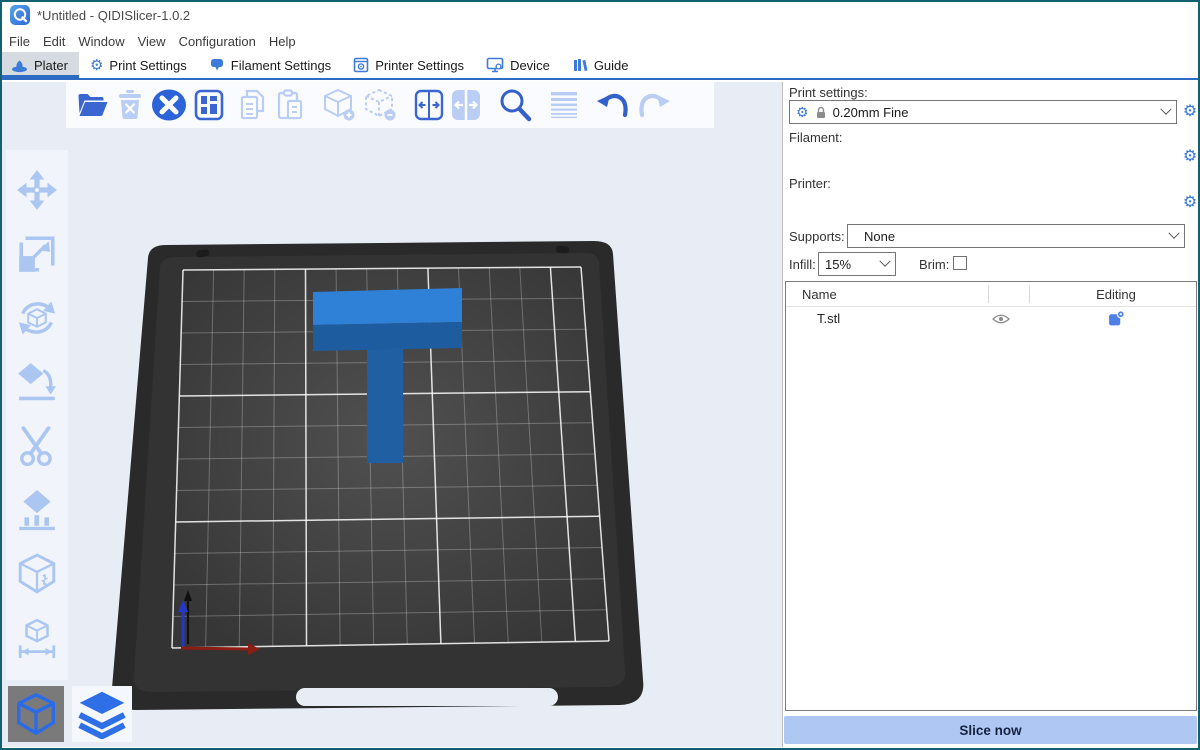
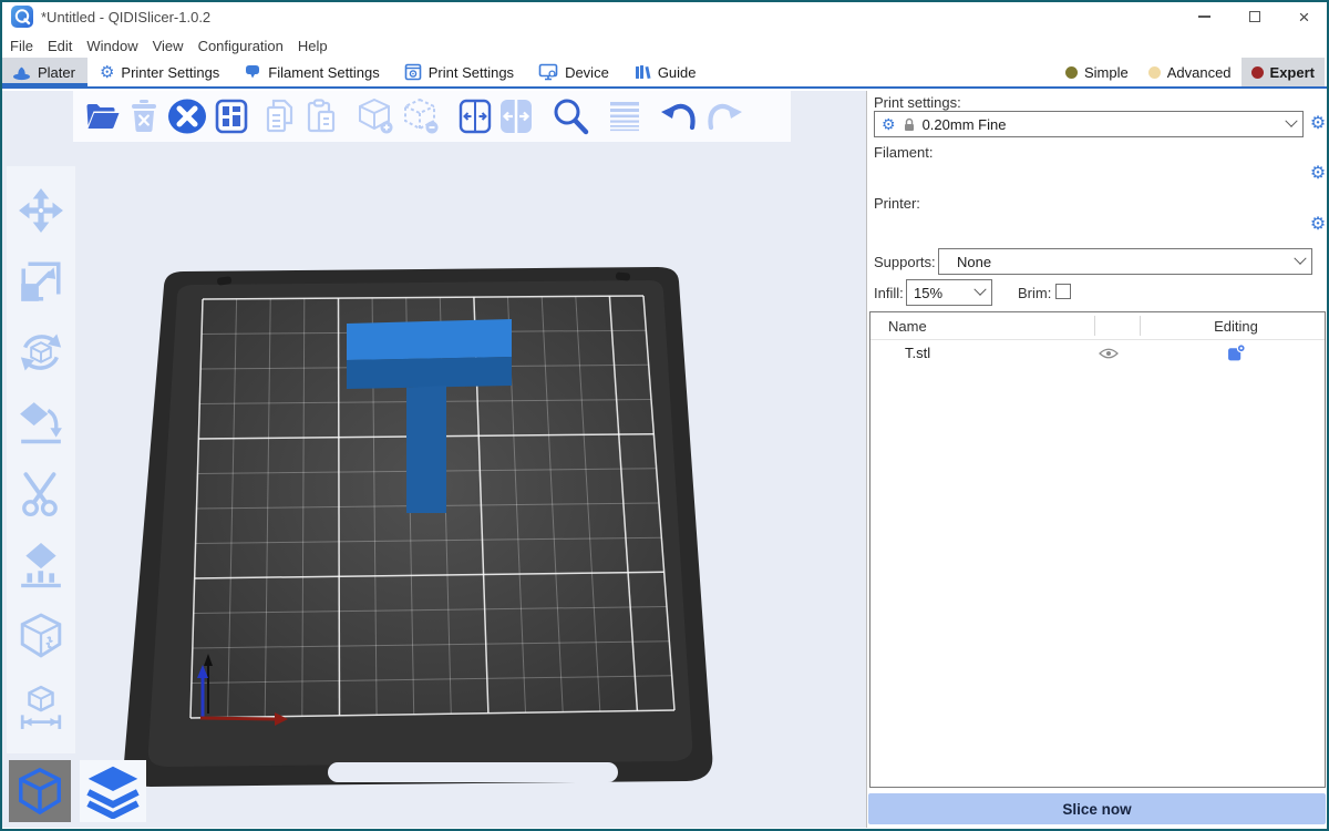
  *Untitled - QIDISlicer-1.0.2
+ ×
  File
  Edit
  Window
  View
  Configuration
  Help
  Plater
  ⚙
- Print Settings
+ Printer Settings
  Filament Settings
- Printer Settings
+ Print Settings
  Device
  Guide
+ Simple
+ Advanced
+ Expert
  Print settings:
  ⚙
  0.20mm Fine
  ⚙
  Filament:
  ⚙
  Printer:
  ⚙
  Supports:
  None
  Infill:
  15%
  Brim:
  Name
  Editing
  T.stl
  Slice now
